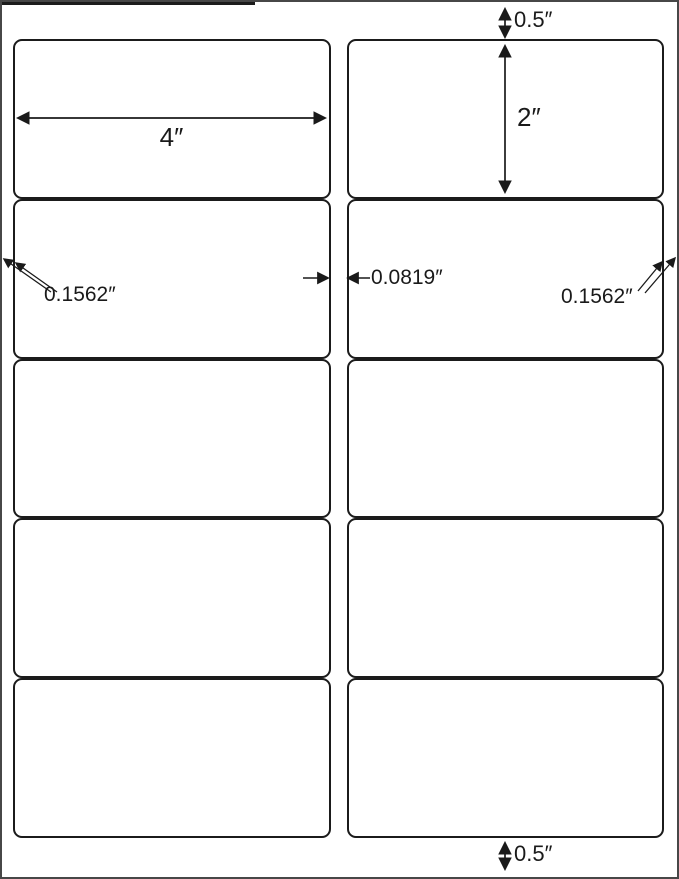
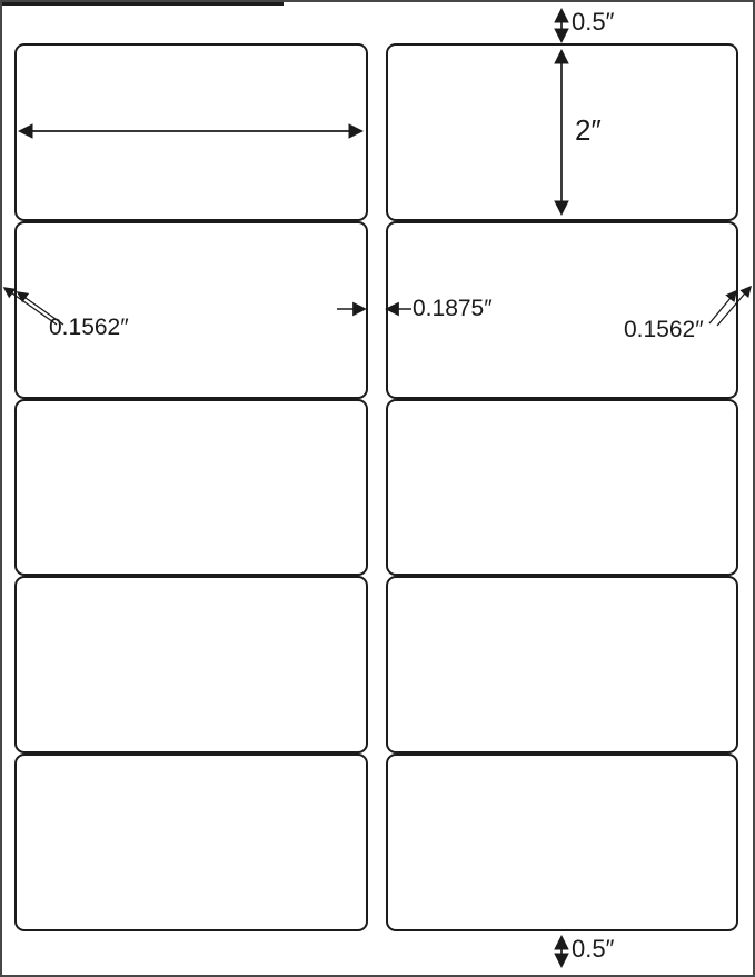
  0.5″
  2″
- 4″
  0.1562″
- 0.0819″
+ 0.1875″
  0.1562″
  0.5″
